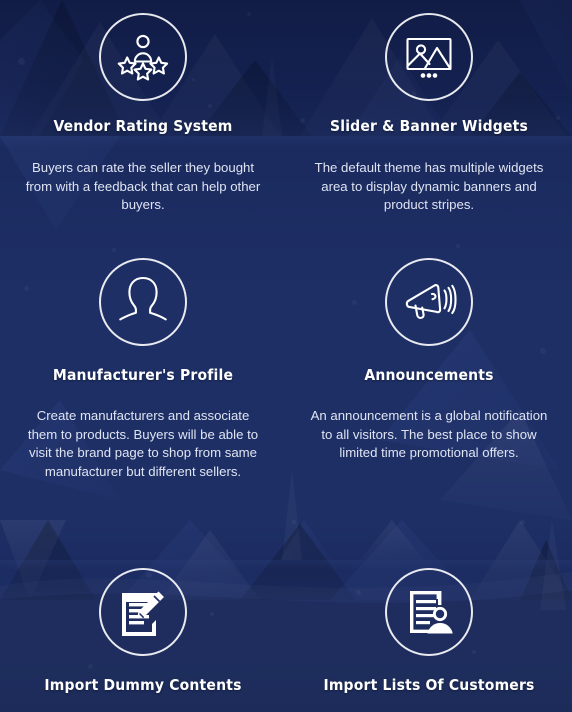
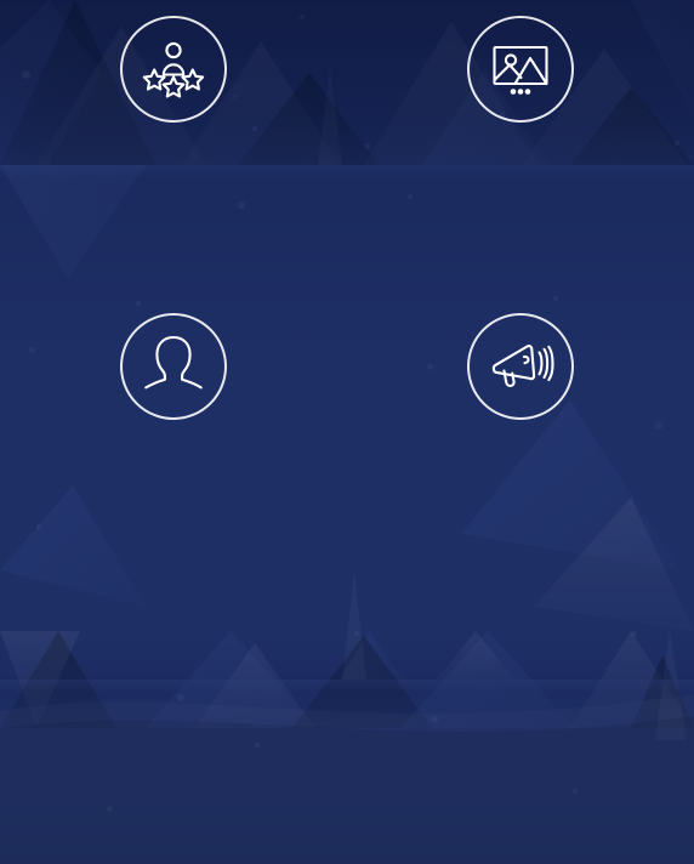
- Vendor Rating System
- Buyers can rate the seller they bought from with a feedback that can help other buyers.
- Slider & Banner Widgets
- The default theme has multiple widgets area to display dynamic banners and product stripes.
- Manufacturer's Profile
- Create manufacturers and associate them to products. Buyers will be able to visit the brand page to shop from same manufacturer but different sellers.
- Announcements
- An announcement is a global notification to all visitors. The best place to show limited time promotional offers.
- Import Dummy Contents
- Import Lists Of Customers
